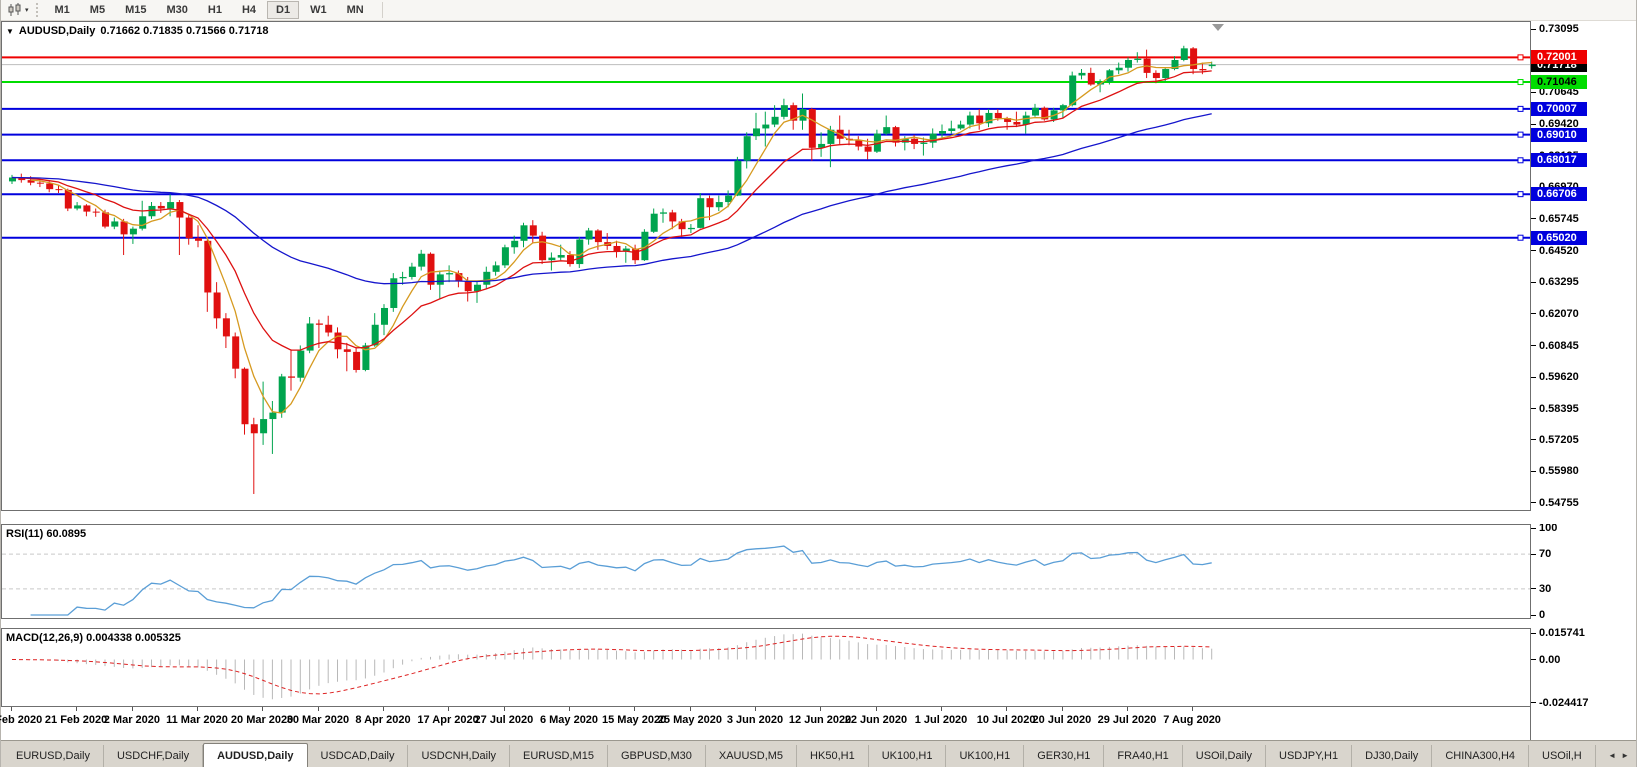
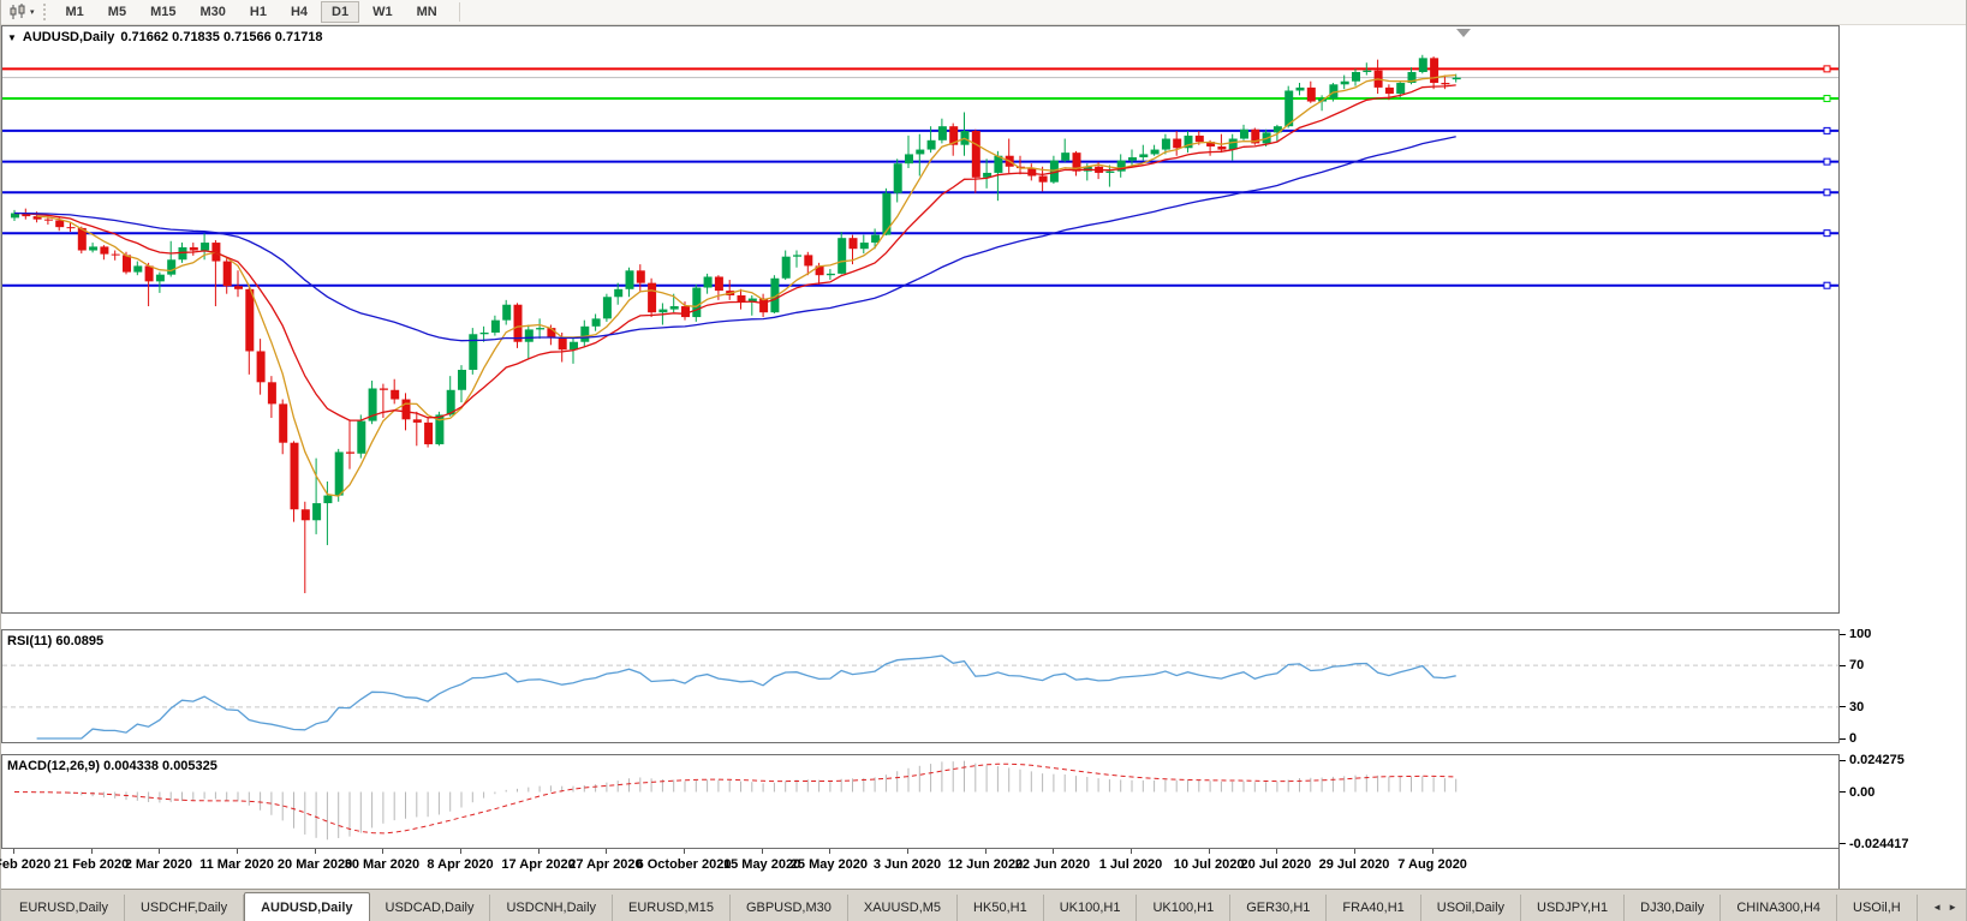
  M1
  M5
  M15
  M30
  H1
  H4
  D1
  W1
  MN
  ▼
  AUDUSD,Daily
  0.71662 0.71835 0.71566 0.71718
- 0.73095
- 0.70645
- 0.69420
- 0.65745
- 0.64520
- 0.63295
- 0.62070
- 0.60845
- 0.59620
- 0.58395
- 0.57205
- 0.55980
- 0.54755
- 0.71718
- 0.72001
- 0.71046
- 0.70007
- 0.69010
- 0.68017
- 0.66706
- 0.65020
  RSI(11) 60.0895
  100
  70
  30
  0
  MACD(12,26,9) 0.004338 0.005325
- 0.015741
+ 0.024275
  0.00
  -0.024417
  21 Feb 2020
  2 Mar 2020
  11 Mar 2020
  20 Mar 2020
  30 Mar 2020
  8 Apr 2020
  17 Apr 2020
- 27 Jul 2020
+ 27 Apr 2020
- 6 May 2020
+ 6 October 2020
  15 May 2020
  25 May 2020
  3 Jun 2020
  12 Jun 2020
  22 Jun 2020
  1 Jul 2020
  10 Jul 2020
  20 Jul 2020
  29 Jul 2020
  7 Aug 2020
  EURUSD,Daily
  USDCHF,Daily
  AUDUSD,Daily
  USDCAD,Daily
  USDCNH,Daily
  EURUSD,M15
  GBPUSD,M30
  XAUUSD,M5
  HK50,H1
  UK100,H1
  UK100,H1
  GER30,H1
  FRA40,H1
  USOil,Daily
  USDJPY,H1
  DJ30,Daily
  CHINA300,H4
  USOil,H
  ◄
  ►
